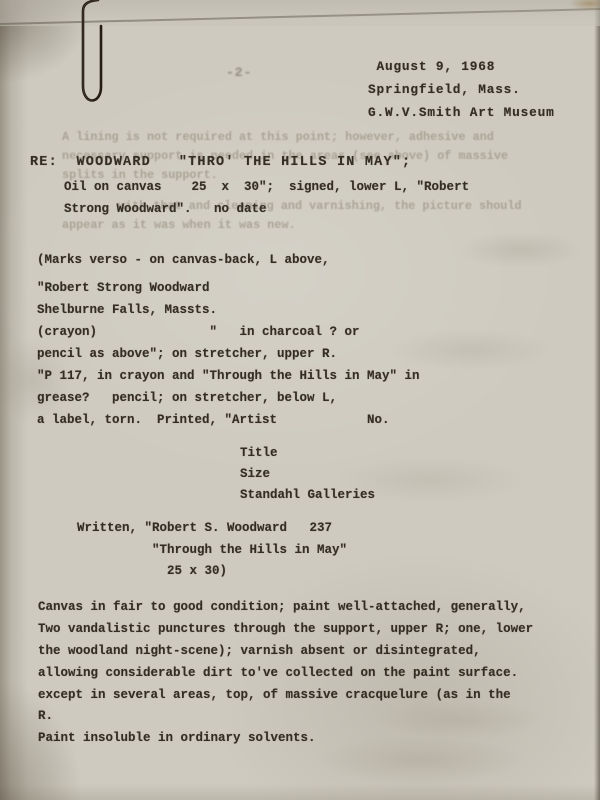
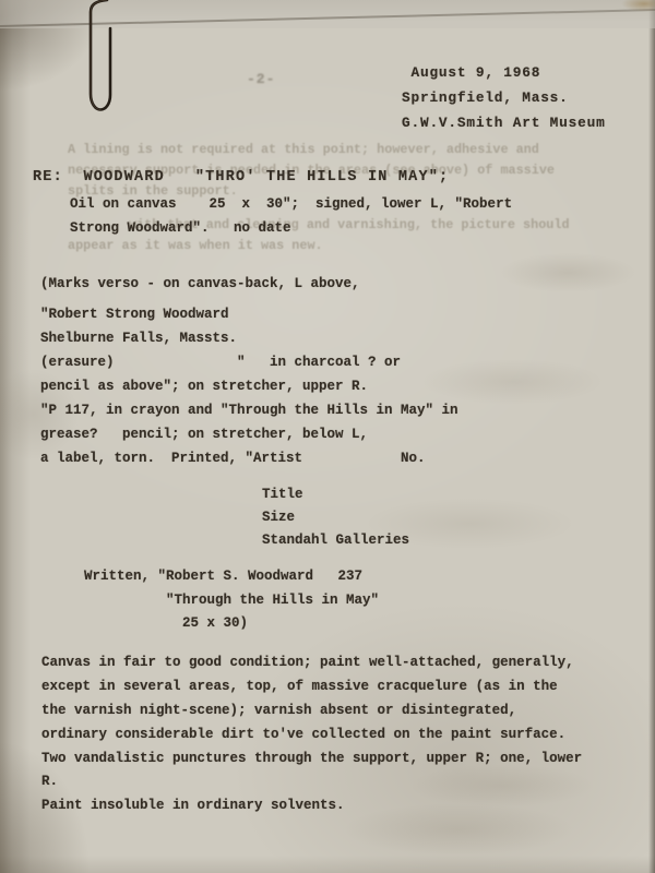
  -2-
  August 9, 1968
  Springfield, Mass.
  G.W.V.Smith Art Museum
  A lining is not required at this point; however, adhesive and
  necessary support is needed in the areas (see above) of massive
  splits in the support.
  with that and cleaning and varnishing, the picture should
  appear as it was when it was new.
  RE: WOODWARD "THRO' THE HILLS IN MAY";
  Oil on canvas 25 x 30"; signed, lower L, "Robert
  Strong Woodward". no date
  (Marks verso - on canvas-back, L above,
  "Robert Strong Woodward
  Shelburne Falls, Massts.
- (crayon) " in charcoal ? or
+ (erasure) " in charcoal ? or
  pencil as above"; on stretcher, upper R.
  "P 117, in crayon and "Through the Hills in May" in
  grease? pencil; on stretcher, below L,
  a label, torn. Printed, "Artist No.
  Title
  Size
  Standahl Galleries
  Written, "Robert S. Woodward 237
  "Through the Hills in May"
  25 x 30)
  Canvas in fair to good condition; paint well-attached, generally,
- Two vandalistic punctures through the support, upper R; one, lower
+ except in several areas, top, of massive cracquelure (as in the
- the woodland night-scene); varnish absent or disintegrated,
+ the varnish night-scene); varnish absent or disintegrated,
- allowing considerable dirt to've collected on the paint surface.
+ ordinary considerable dirt to've collected on the paint surface.
- except in several areas, top, of massive cracquelure (as in the
+ Two vandalistic punctures through the support, upper R; one, lower
  R.
  Paint insoluble in ordinary solvents.
